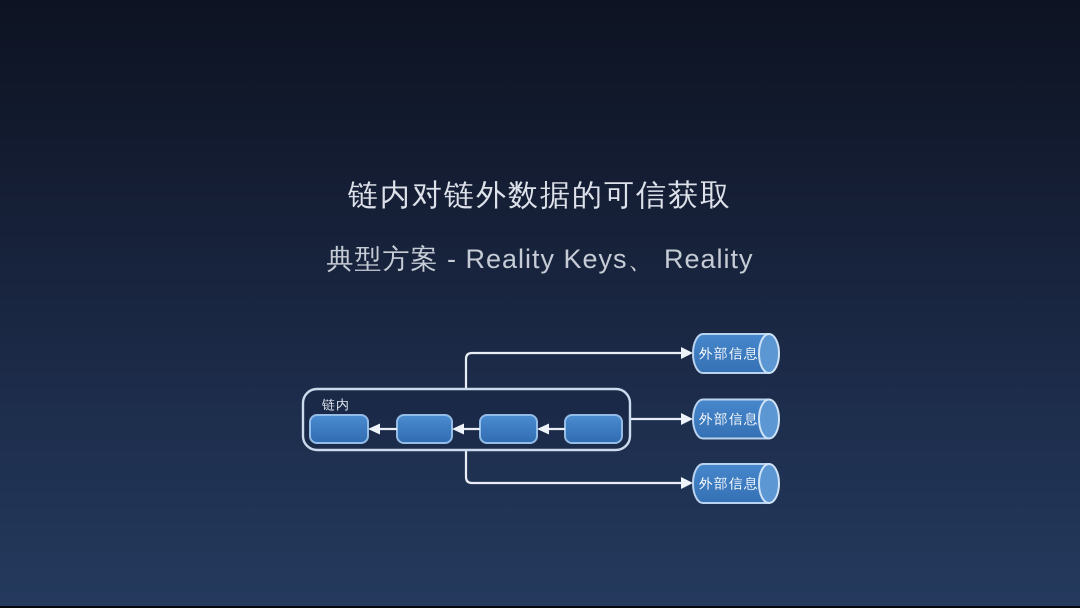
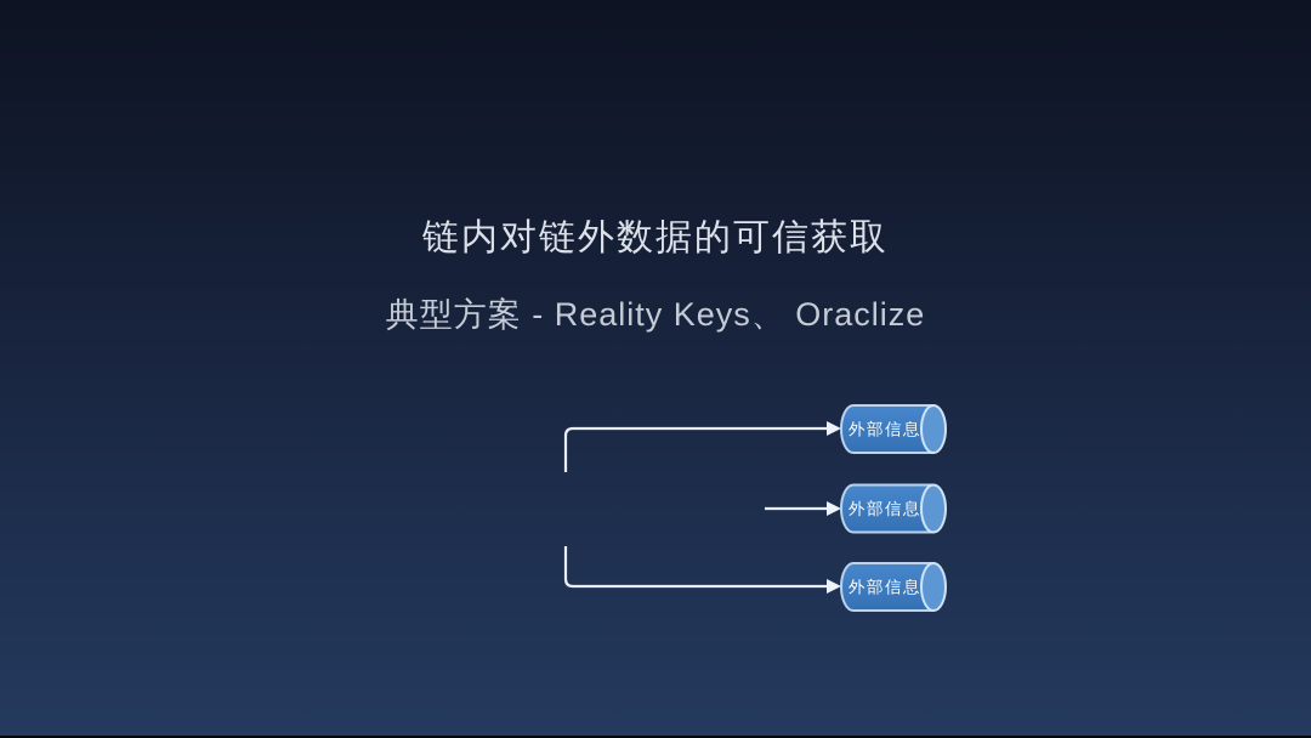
  链内对链外数据的可信获取
- 典型方案 - Reality Keys、 Reality
+ 典型方案 - Reality Keys、 Oraclize
- 链内
  外部信息
  外部信息
  外部信息
